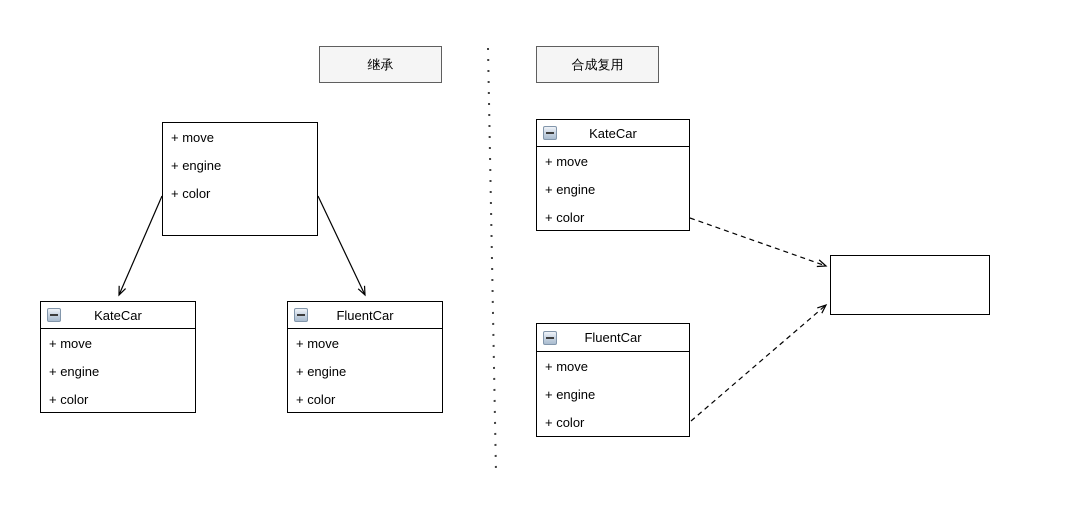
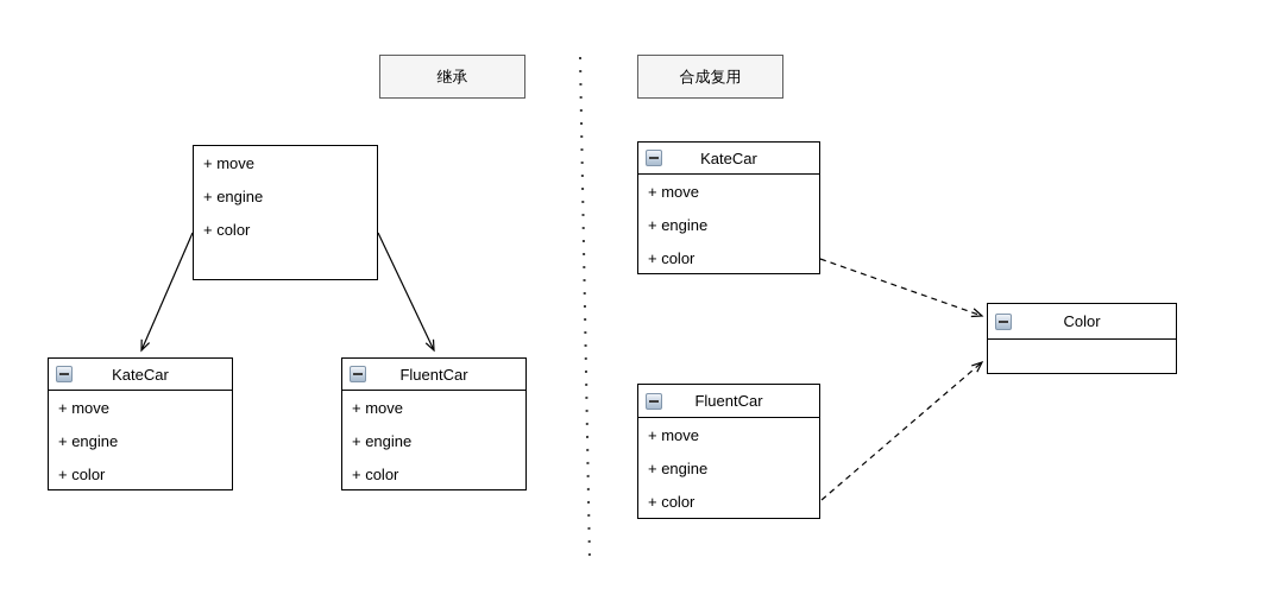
  继承
  合成复用
  + move
  + engine
  + color
  KateCar
  + move
  + engine
  + color
  FluentCar
  + move
  + engine
  + color
  KateCar
  + move
  + engine
  + color
  FluentCar
  + move
  + engine
  + color
+ Color
